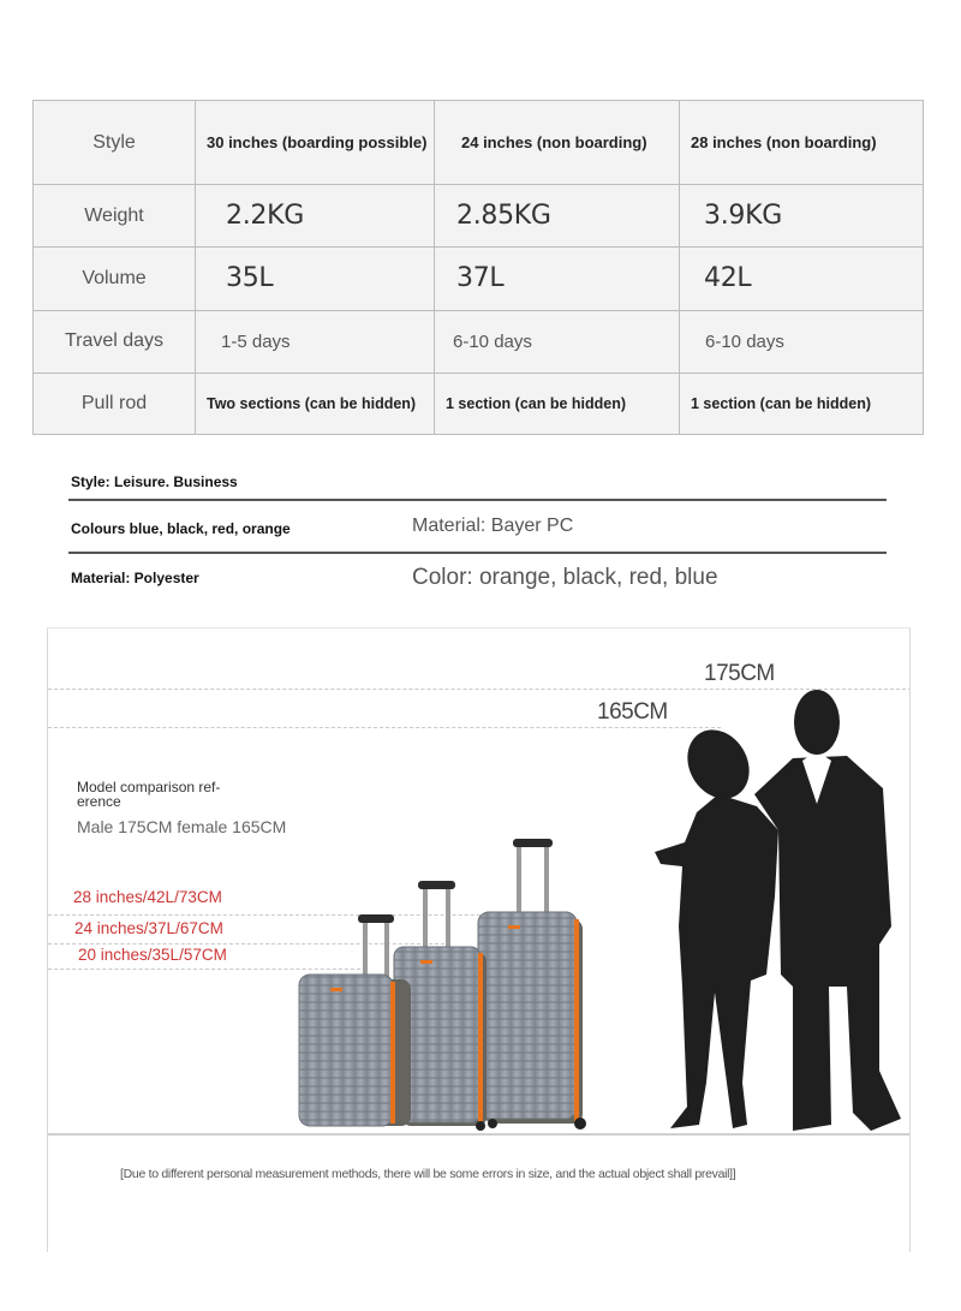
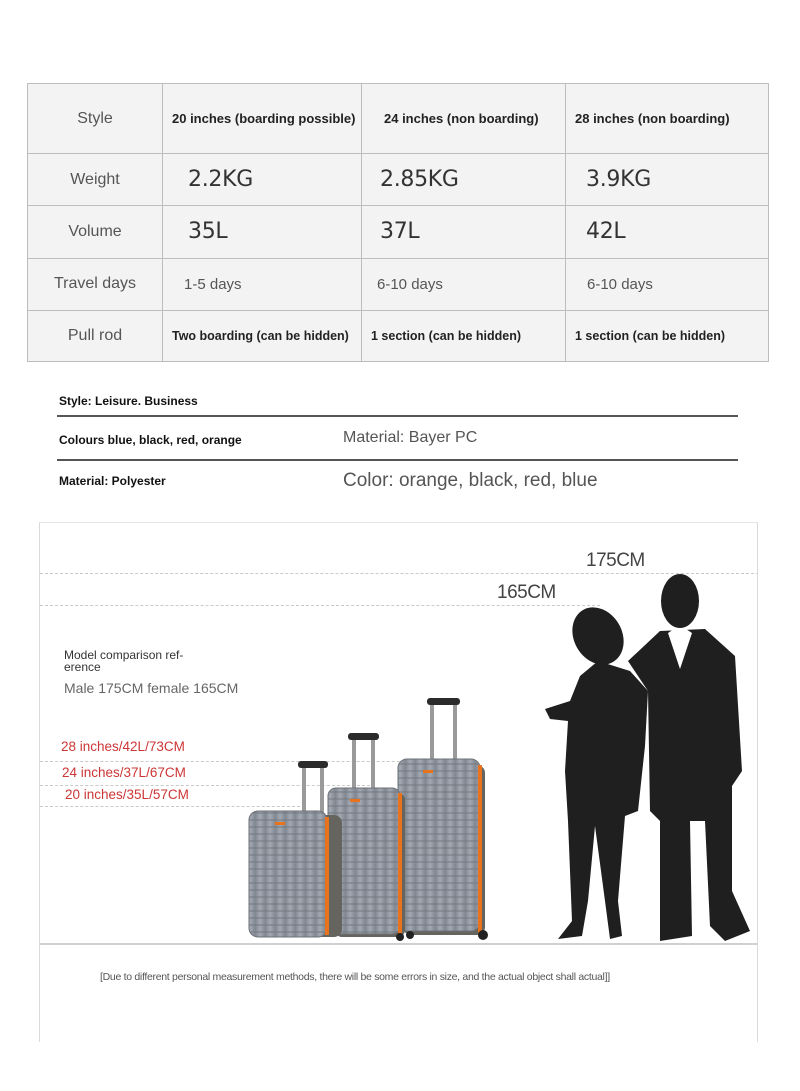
- Style	30 inches (boarding possible)	24 inches (non boarding)	28 inches (non boarding)
+ Style	20 inches (boarding possible)	24 inches (non boarding)	28 inches (non boarding)
  Weight	2.2KG	2.85KG	3.9KG
  Volume	35L	37L	42L
  Travel days	1-5 days	6-10 days	6-10 days
- Pull rod	Two sections (can be hidden)	1 section (can be hidden)	1 section (can be hidden)
+ Pull rod	Two boarding (can be hidden)	1 section (can be hidden)	1 section (can be hidden)
  Style: Leisure. Business
  Colours blue, black, red, orange
  Material: Bayer PC
  Material: Polyester
  Color: orange, black, red, blue
  175CM
  165CM
  Model comparison ref-
  erence
  Male 175CM female 165CM
  28 inches/42L/73CM
  24 inches/37L/67CM
  20 inches/35L/57CM
- [Due to different personal measurement methods, there will be some errors in size, and the actual object shall prevail]]
+ [Due to different personal measurement methods, there will be some errors in size, and the actual object shall actual]]
